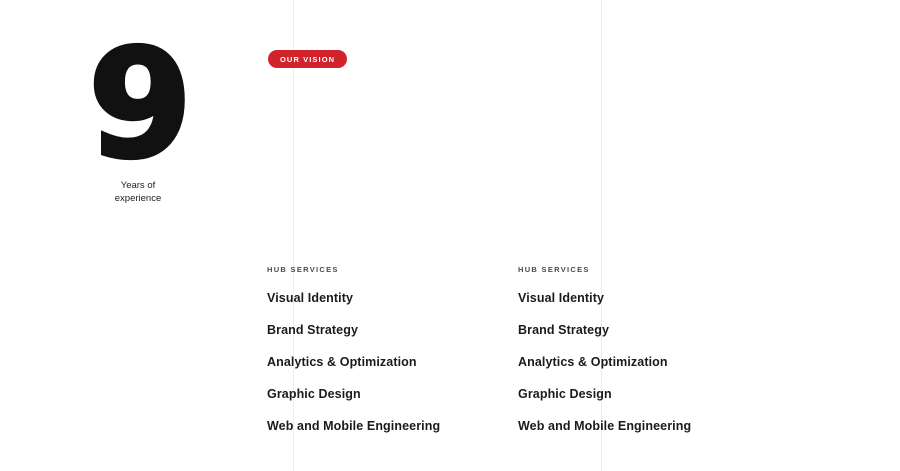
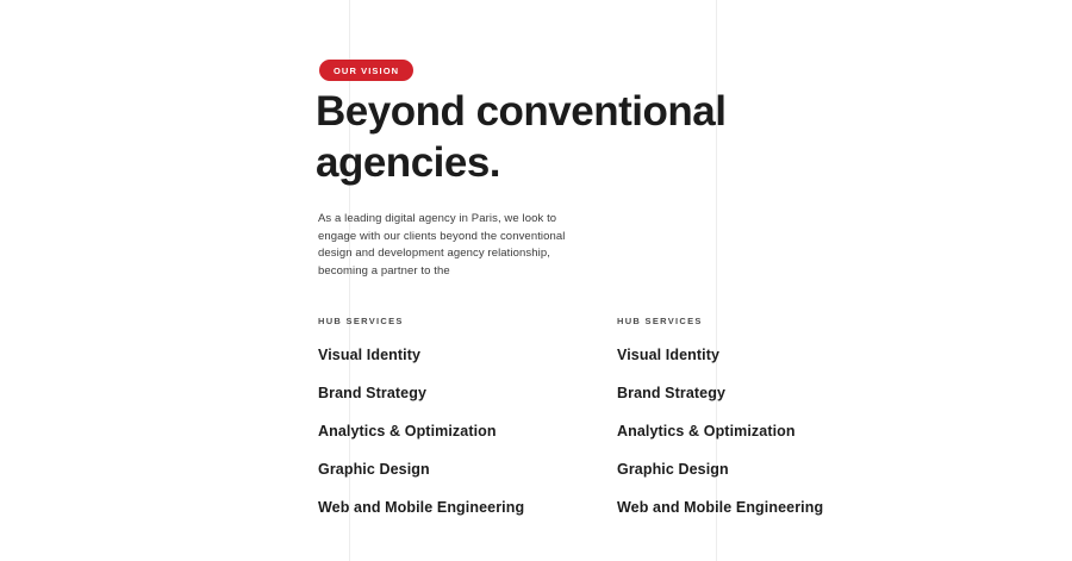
- 9
- Years of
- experience
  OUR VISION
+ Beyond conventional
+ agencies.
+ As a leading digital agency in Paris, we look to engage with our clients beyond the conventional design and development agency relationship, becoming a partner to the
  HUB SERVICES
  Visual Identity
  Brand Strategy
  Analytics & Optimization
  Graphic Design
  Web and Mobile Engineering
  HUB SERVICES
  Visual Identity
  Brand Strategy
  Analytics & Optimization
  Graphic Design
  Web and Mobile Engineering
